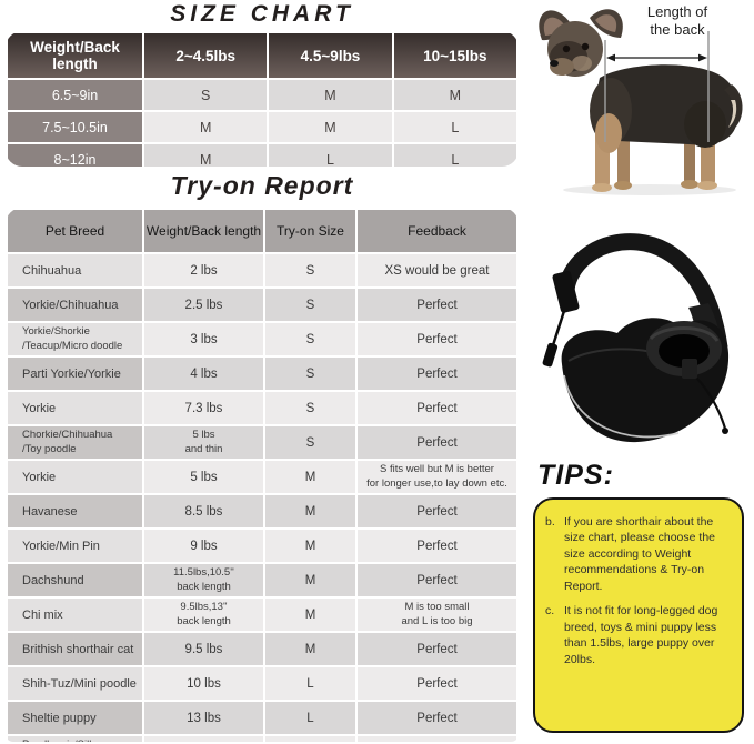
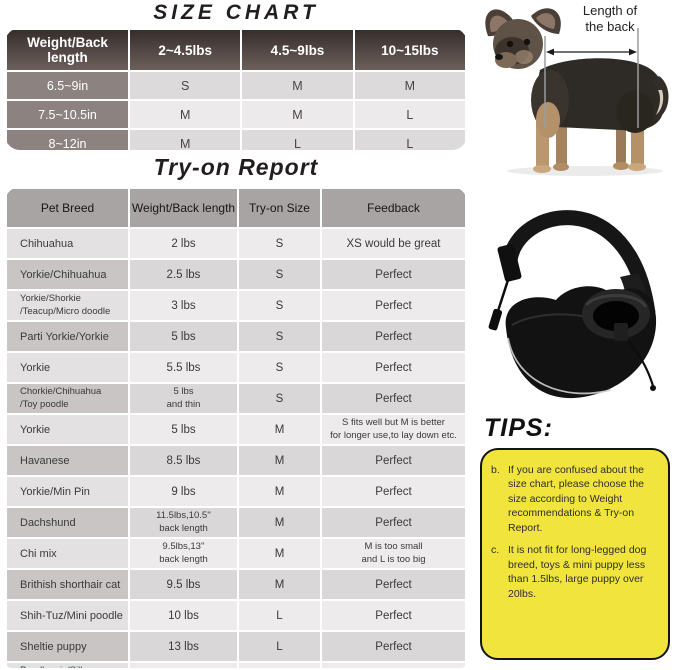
  SIZE CHART
  Weight/Back length	2~4.5lbs	4.5~9lbs	10~15lbs
  6.5~9in	S	M	M
  7.5~10.5in	M	M	L
  8~12in	M	L	L
  Try-on Report
  Pet Breed	Weight/Back length	Try-on Size	Feedback
  Chihuahua	2 lbs	S	XS would be great
  Yorkie/Chihuahua	2.5 lbs	S	Perfect
  Yorkie/Shorkie /Teacup/Micro doodle	3 lbs	S	Perfect
- Parti Yorkie/Yorkie	4 lbs	S	Perfect
+ Parti Yorkie/Yorkie	5 lbs	S	Perfect
- Yorkie	7.3 lbs	S	Perfect
+ Yorkie	5.5 lbs	S	Perfect
  Chorkie/Chihuahua /Toy poodle	5 lbs and thin	S	Perfect
  Yorkie	5 lbs	M	S fits well but M is better for longer use,to lay down etc.
  Havanese	8.5 lbs	M	Perfect
  Yorkie/Min Pin	9 lbs	M	Perfect
  Dachshund	11.5lbs,10.5'' back length	M	Perfect
  Chi mix	9.5lbs,13'' back length	M	M is too small and L is too big
  Brithish shorthair cat	9.5 lbs	M	Perfect
  Shih-Tuz/Mini poodle	10 lbs	L	Perfect
  Sheltie puppy	13 lbs	L	Perfect
  Length of
  the back
  TIPS:
  b.
- If you are shorthair about the size chart, please choose the size according to Weight recommendations & Try-on Report.
+ If you are confused about the size chart, please choose the size according to Weight recommendations & Try-on Report.
  c.
  It is not fit for long-legged dog breed, toys & mini puppy less than 1.5lbs, large puppy over 20lbs.
